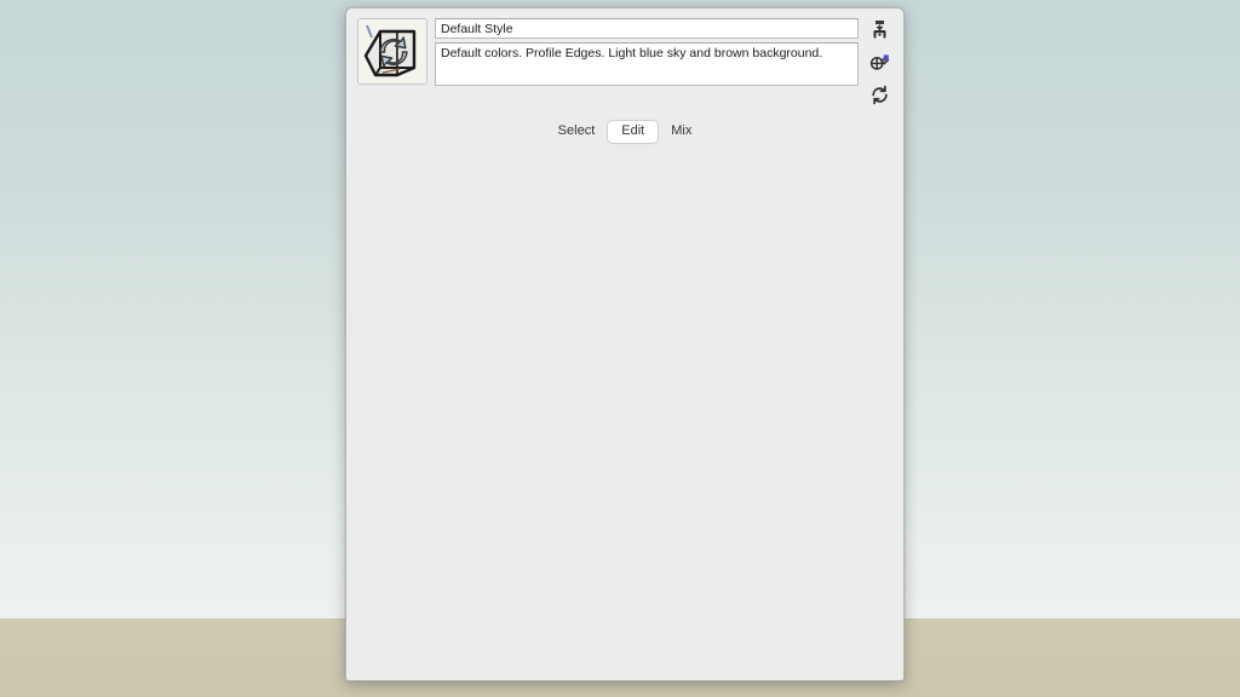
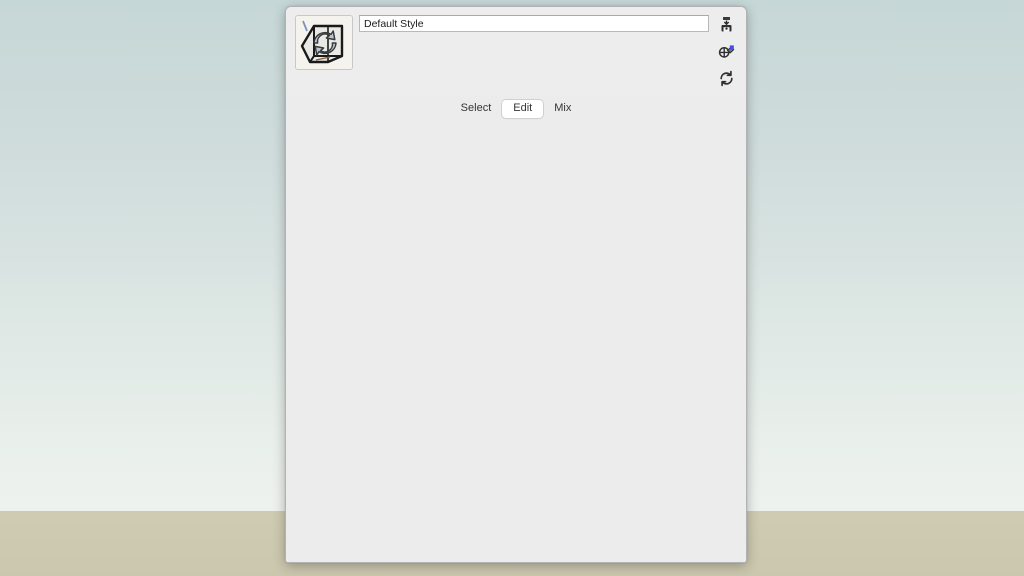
  Default Style
- Default colors. Profile Edges. Light blue sky and brown background.
  Select
  Edit
  Mix
